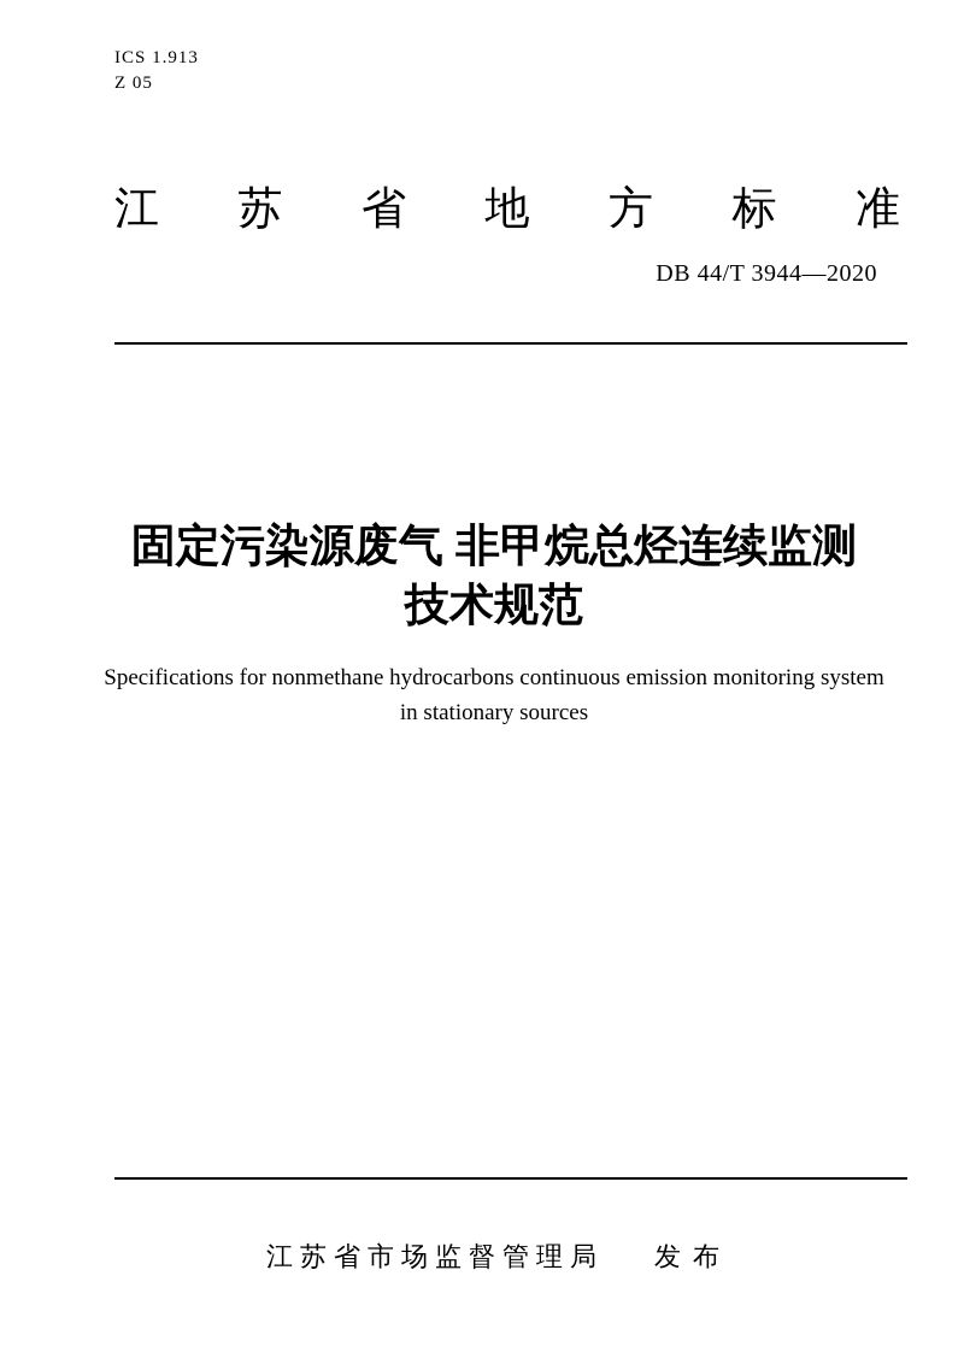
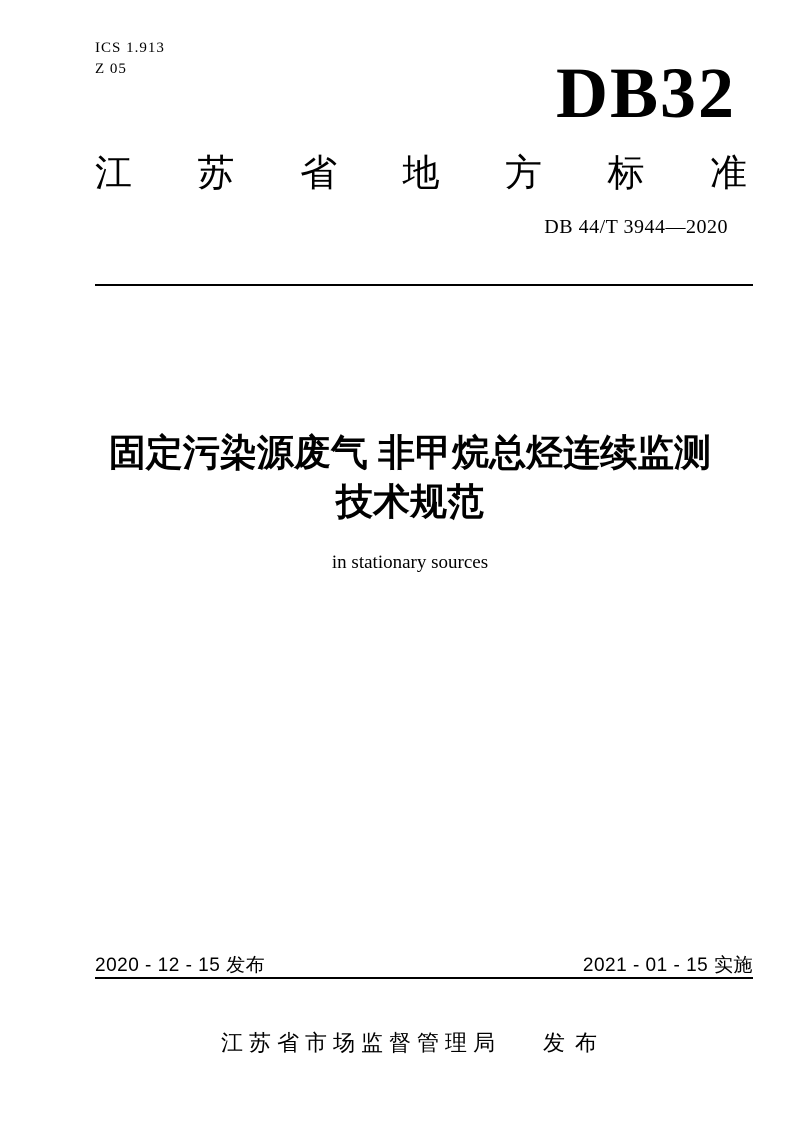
  ICS 1.913
  Z 05
+ DB32
  江
  苏
  省
  地
  方
  标
  准
  DB 44/T 3944—2020
  固定污染源废气 非甲烷总烃连续监测
  技术规范
- Specifications for nonmethane hydrocarbons continuous emission monitoring system
  in stationary sources
+ 2020 - 12 - 15 发布
+ 2021 - 01 - 15 实施
  江苏省市场监督管理局
  发 布
